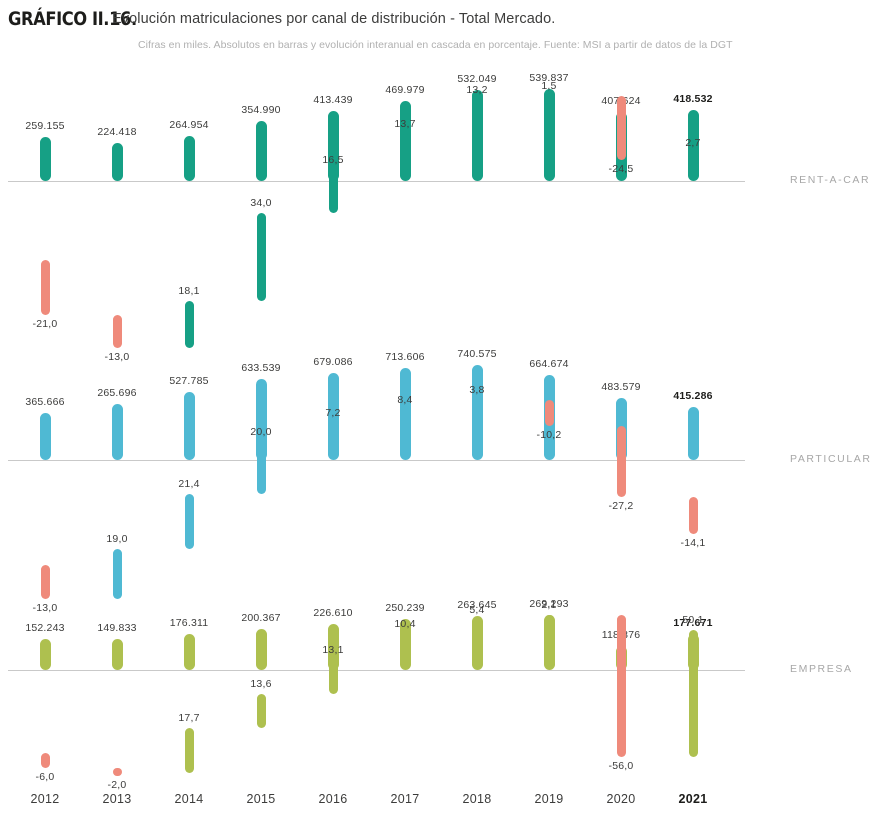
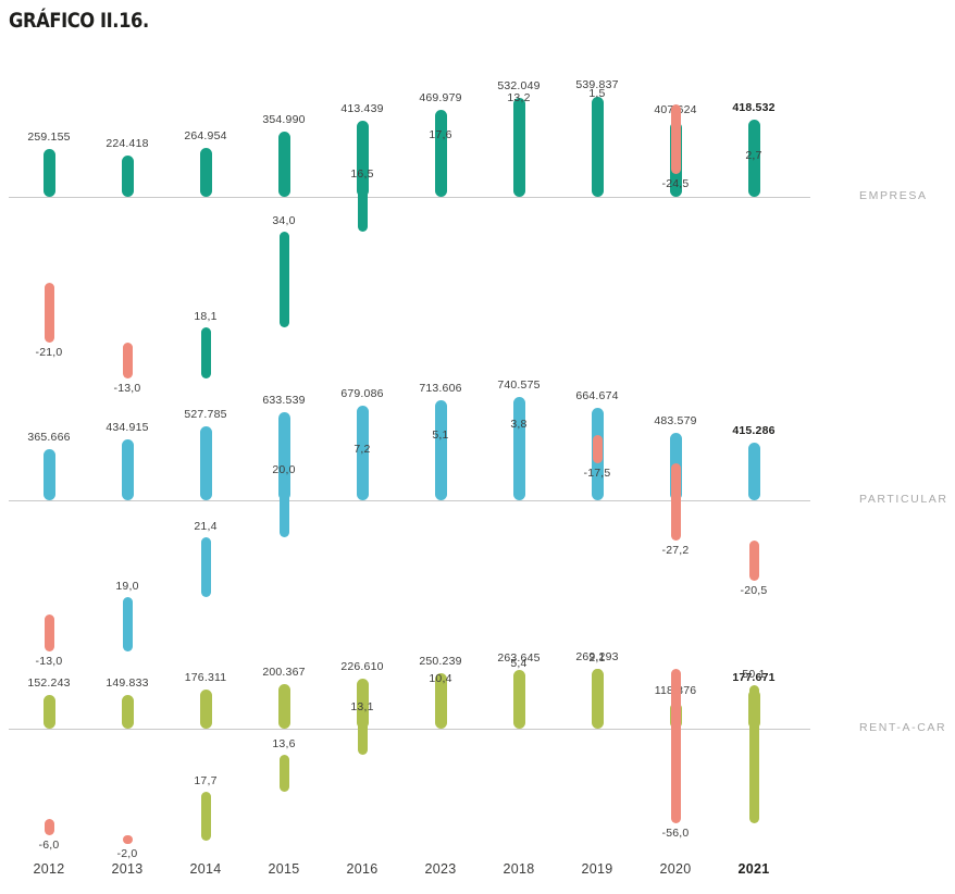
  GRÁFICO II.16.
- Evolución matriculaciones por canal de distribución - Total Mercado.
- Cifras en miles. Absolutos en barras y evolución interanual en cascada en porcentaje. Fuente: MSI a partir de datos de la DGT
- RENT-A-CAR
+ EMPRESA
  259.155
  224.418
  264.954
  354.990
  413.439
  469.979
  532.049
  539.837
  40624
  418.532
  -21,0
  -13,0
  18,1
  34,0
  16,5
- 13,7
+ 17,6
  13,2
  1,5
  -24,5
  2,7
  PARTICULAR
  365.666
- 265.696
+ 434.915
  527.785
  633.539
  679.086
  713.606
  740.575
  664.674
  483.579
  415.286
  -13,0
  19,0
  21,4
  20,0
  7,2
- 8,4
+ 5,1
  3,8
- -10,2
+ -17,5
  -27,2
- -14,1
+ -20,5
- EMPRESA
+ RENT-A-CAR
  152.243
  149.833
  176.311
  200.367
  226.610
  250.239
  263.645
  269.293
  177.671
  -6,0
  -2,0
  17,7
  13,6
  13,1
  10,4
  5,4
  2,1
  -56,0
  50,1
  2012
  2013
  2014
  2015
  2016
- 2017
+ 2023
  2018
  2019
  2020
  2021
